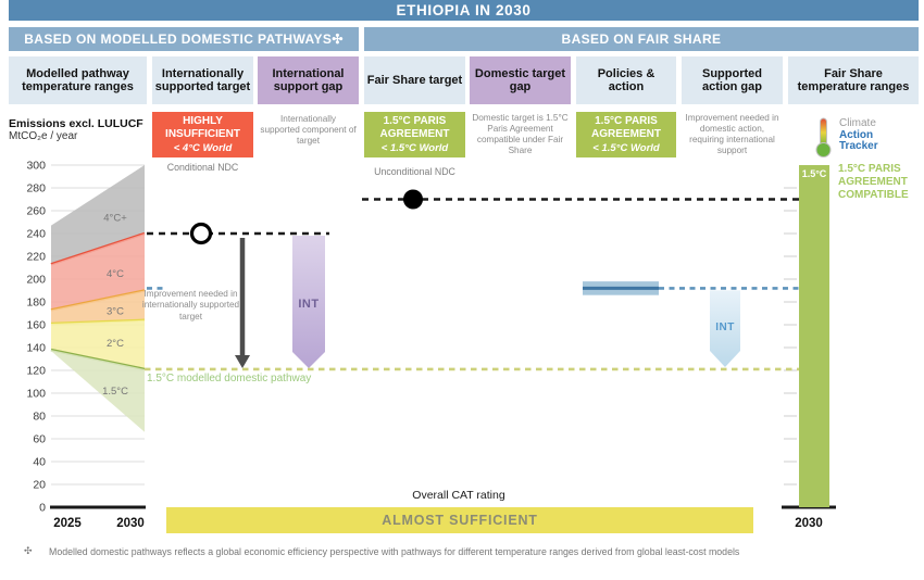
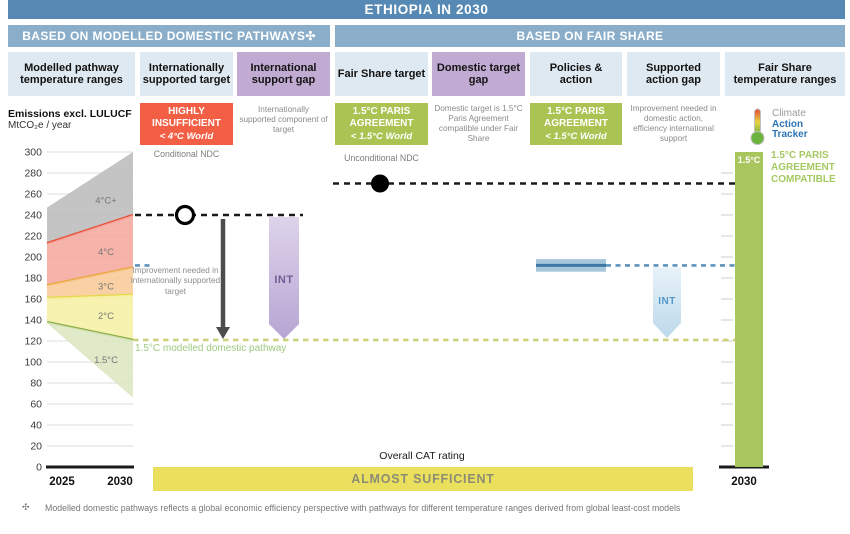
  ETHIOPIA IN 2030
  BASED ON MODELLED DOMESTIC PATHWAYS✣
  BASED ON FAIR SHARE
  Modelled pathway temperature ranges
  Internationally supported target
  International support gap
  Fair Share target
  Domestic target gap
  Policies & action
  Supported action gap
  Fair Share temperature ranges
  Emissions excl. LULUCF
  MtCO₂e / year
  HIGHLY INSUFFICIENT
  < 4°C World
  Internationally supported component of target
  1.5°C PARIS AGREEMENT
  < 1.5°C World
  Domestic target is 1.5°C Paris Agreement compatible under Fair Share
  1.5°C PARIS AGREEMENT
  < 1.5°C World
- Improvement needed in domestic action, requiring international support
+ Improvement needed in domestic action, efficiency international support
  Climate
  Action
  Tracker
  4°C+
  4°C
  3°C
  2°C
  1.5°C
  0
  20
  40
  60
  80
  100
  120
  140
  160
  180
  200
  220
  240
  260
  280
  300
  2025
  2030
  2030
  Conditional NDC
  Unconditional NDC
  Improvement needed in internationally supported target
  INT
  INT
  1.5°C modelled domestic pathway
  1.5°C
  1.5°C PARIS AGREEMENT COMPATIBLE
  Overall CAT rating
  ALMOST SUFFICIENT
  ✣
  Modelled domestic pathways reflects a global economic efficiency perspective with pathways for different temperature ranges derived from global least-cost models
